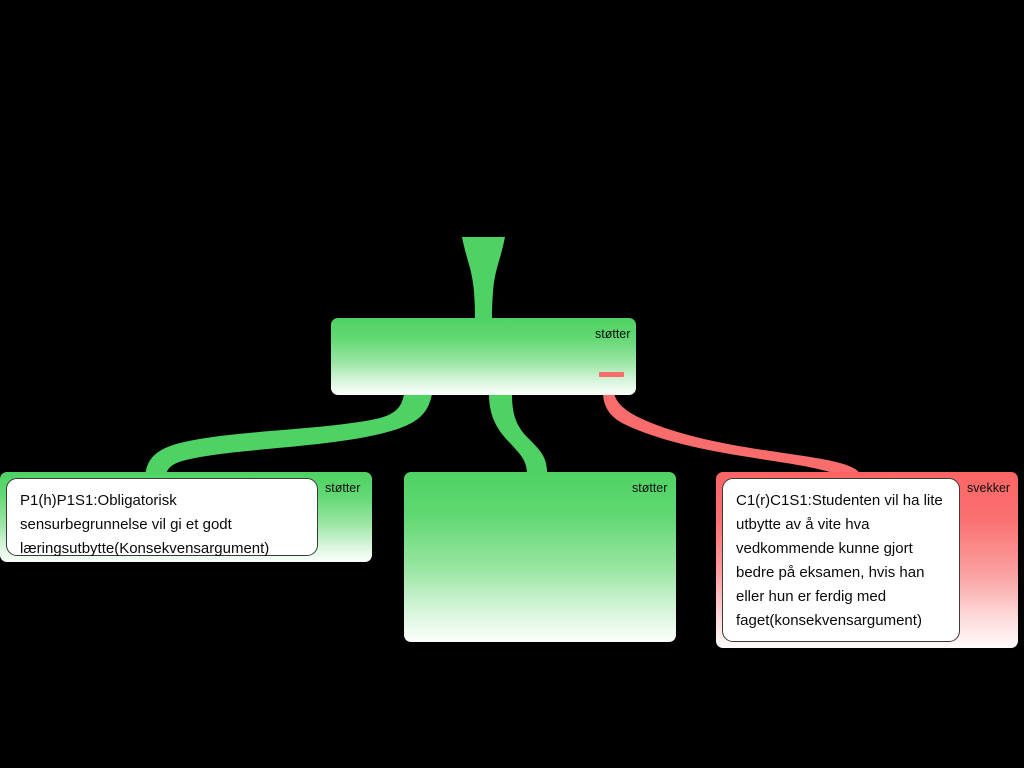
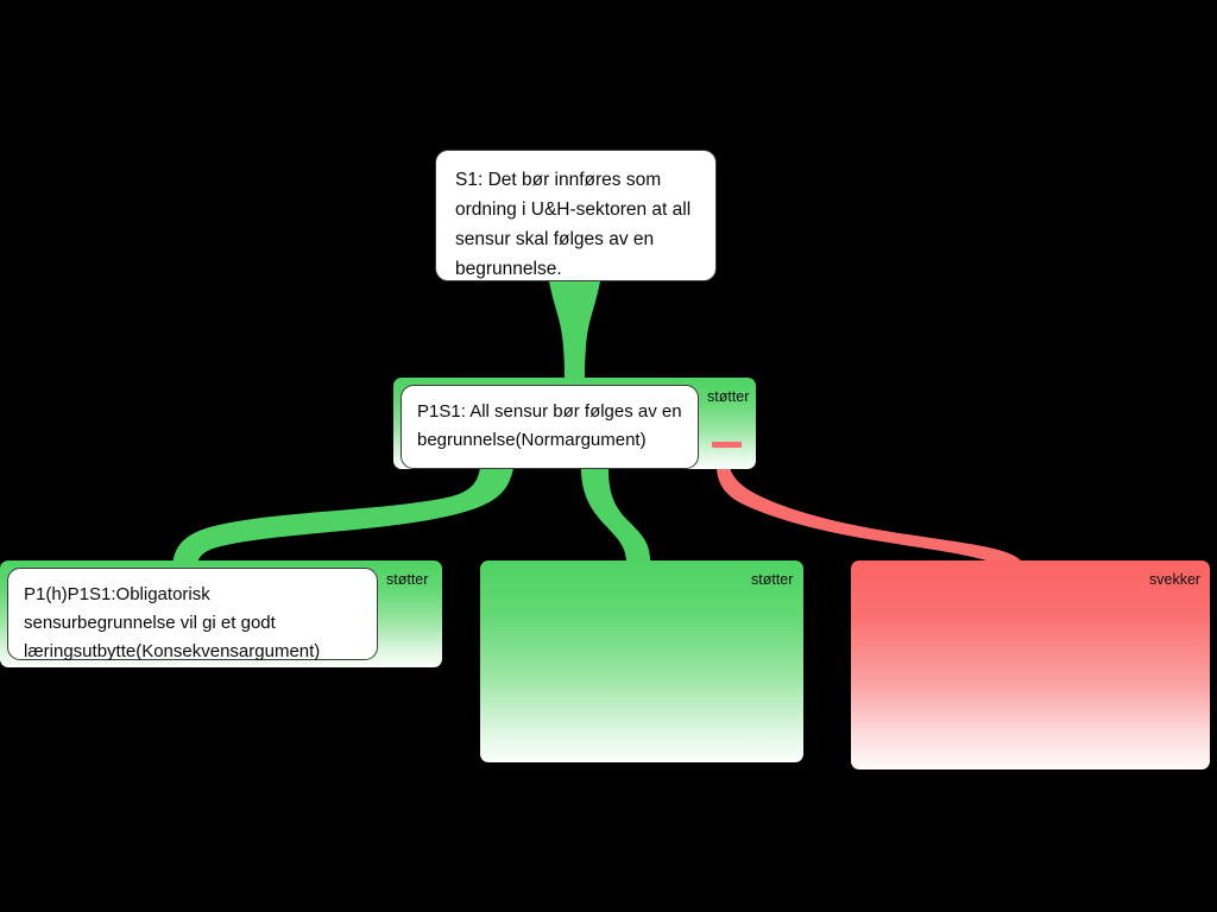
+ S1: Det bør innføres som ordning i U&H-sektoren at all sensur skal følges av en begrunnelse.
+ P1S1: All sensur bør følges av en begrunnelse(Normargument)
  støtter
  P1(h)P1S1:Obligatorisk sensurbegrunnelse vil gi et godt læringsutbytte(Konsekvensargument)
  støtter
  støtter
- C1(r)C1S1:Studenten vil ha lite utbytte av å vite hva vedkommende kunne gjort bedre på eksamen, hvis han eller hun er ferdig med faget(konsekvensargument)
  svekker
